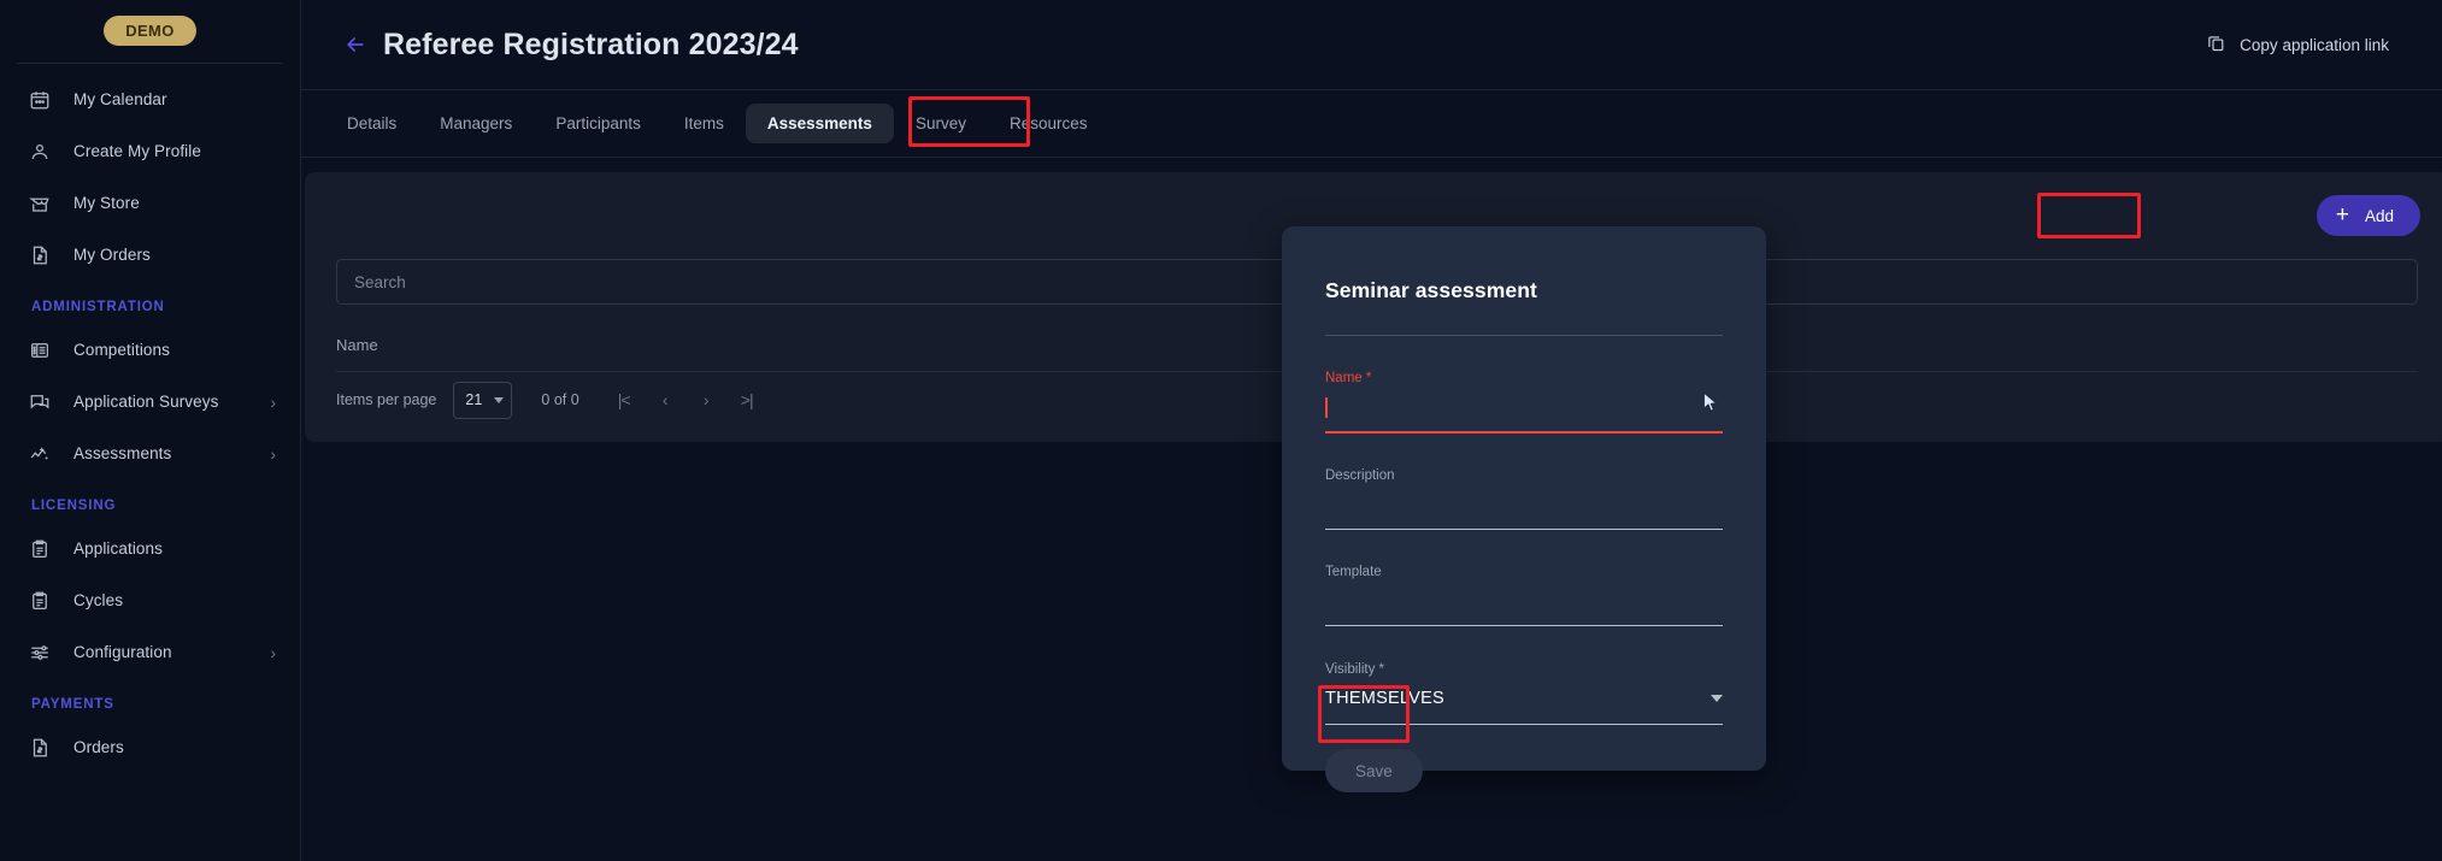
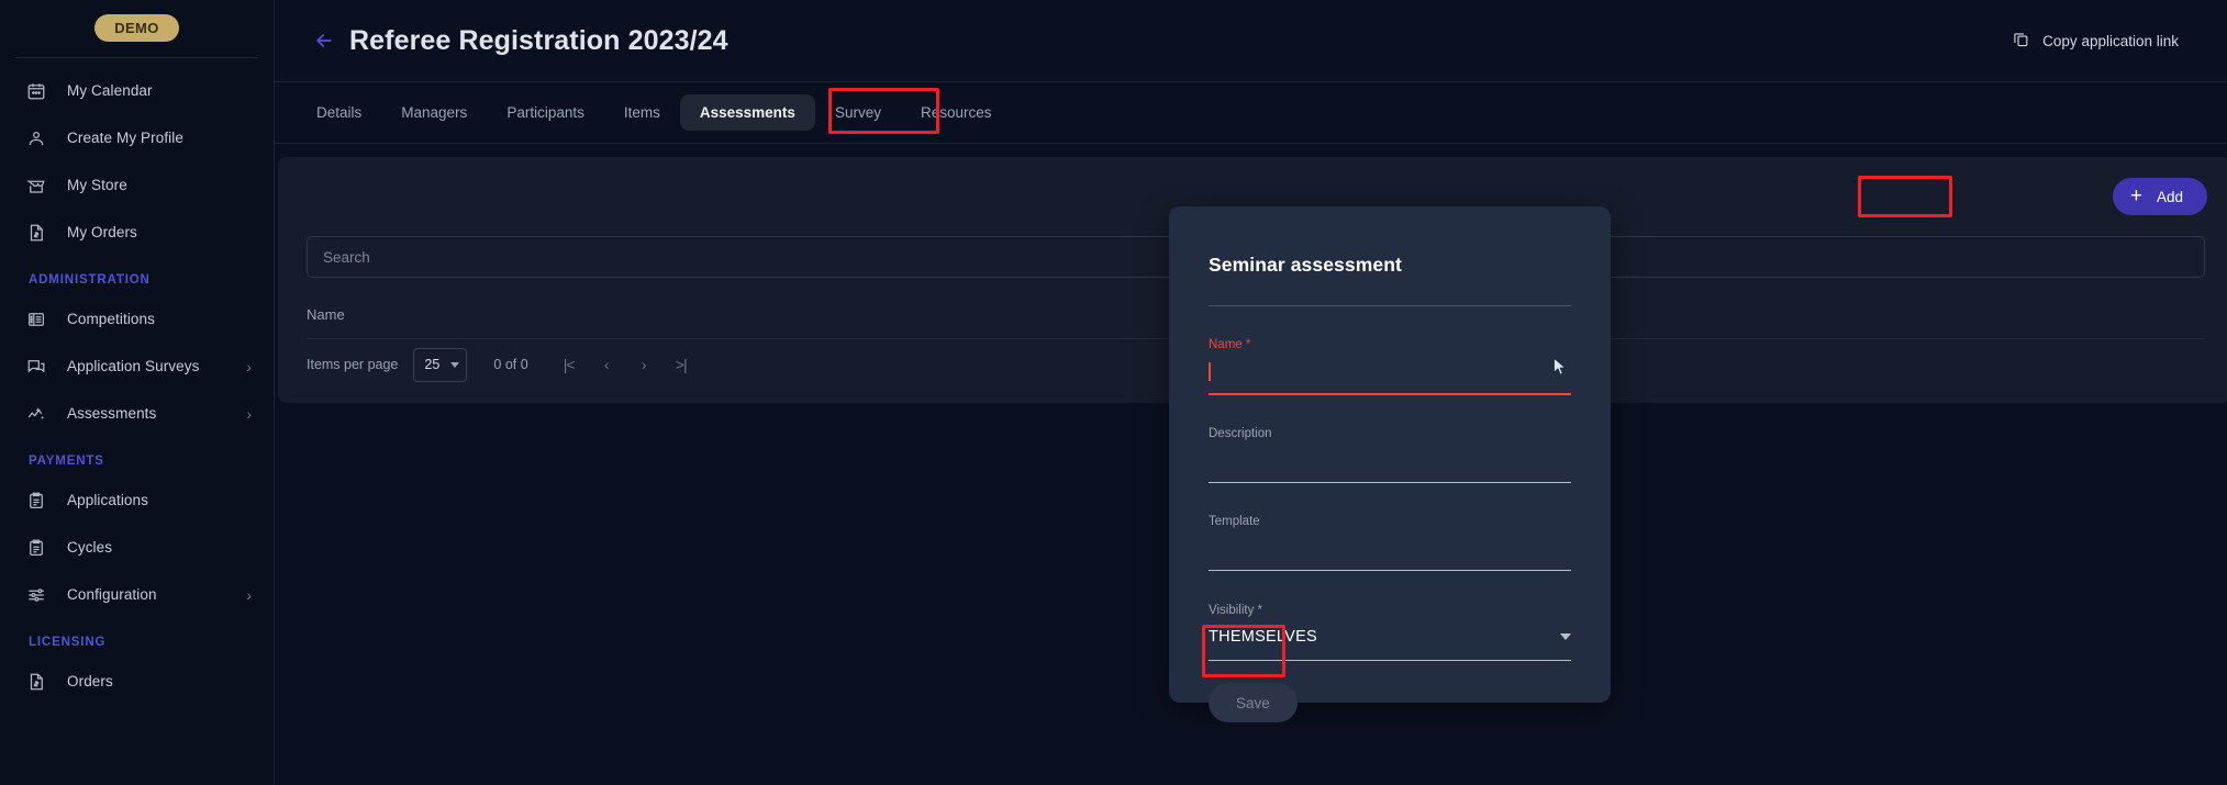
  DEMO
  My Calendar
  Create My Profile
  My Store
  My Orders
  ADMINISTRATION
  Competitions
  Application Surveys
  ›
  Assessments
  ›
- LICENSING
+ PAYMENTS
  Applications
  Cycles
  Configuration
  ›
- PAYMENTS
+ LICENSING
  Orders
  Referee Registration 2023/24
  Copy application link
  Details
  Managers
  Participants
  Items
  Assessments
  Survey
  Resources
  +
  Add
  Search
  Name
  Items per page
- 21
+ 25
  0 of 0
  |<
  ‹
  ›
  >|
  Seminar assessment
  Name *
  Description
  Template
  Visibility *
  THEMSELVES
  Save
